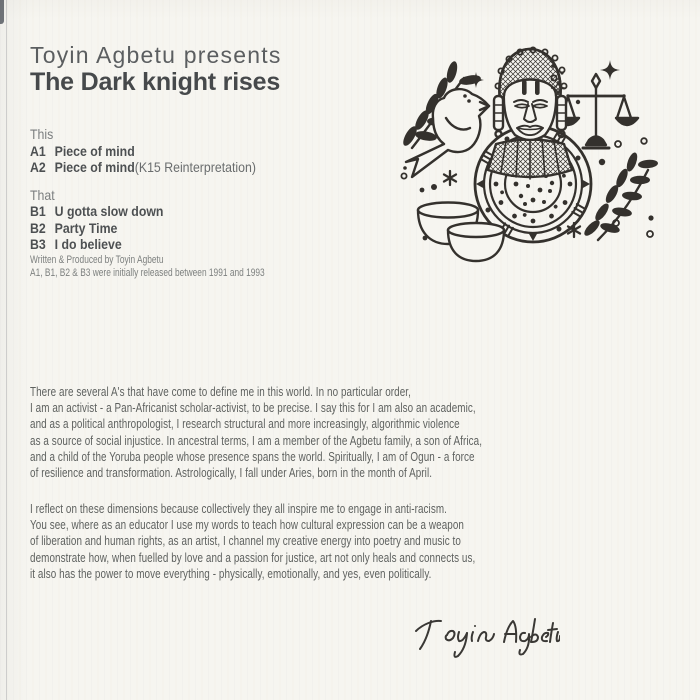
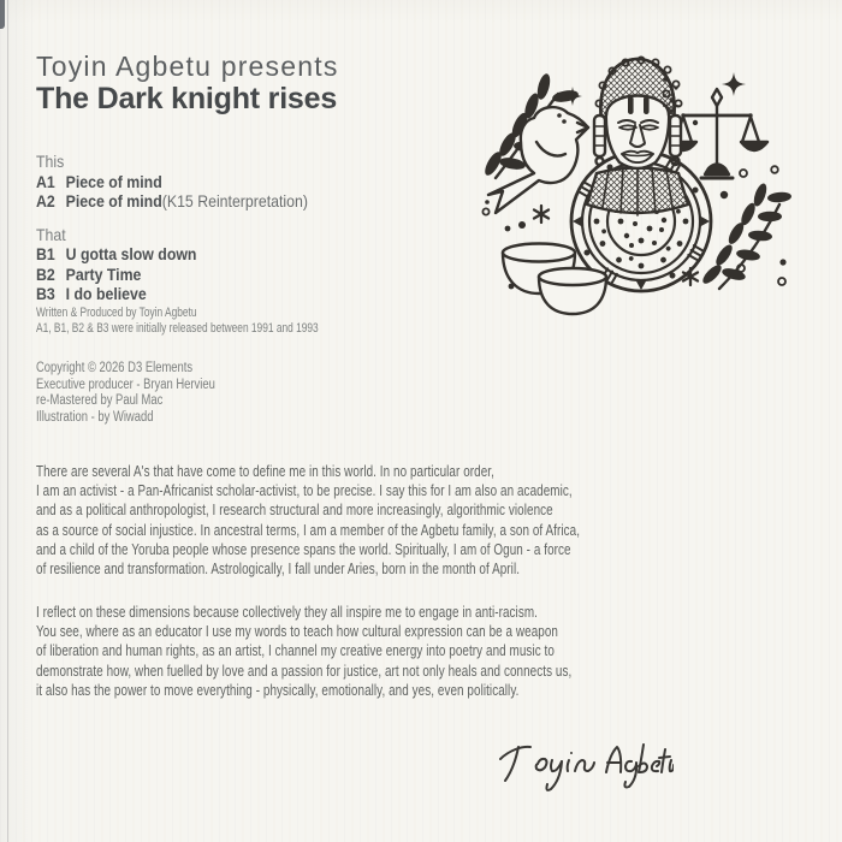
  Toyin Agbetu presents
  The Dark knight rises
  This
  A1
  Piece of mind
  A2
  Piece of mind
  (K15 Reinterpretation)
  That
  B1
  U gotta slow down
  B2
  Party Time
  B3
  I do believe
  Written & Produced by Toyin Agbetu
  A1, B1, B2 & B3 were initially released between 1991 and 1993
+ Copyright © 2026 D3 Elements
+ Executive producer - Bryan Hervieu
+ re-Mastered by Paul Mac
+ Illustration - by Wiwadd
  There are several A's that have come to define me in this world. In no particular order,
  I am an activist - a Pan-Africanist scholar-activist, to be precise. I say this for I am also an academic,
  and as a political anthropologist, I research structural and more increasingly, algorithmic violence
  as a source of social injustice. In ancestral terms, I am a member of the Agbetu family, a son of Africa,
  and a child of the Yoruba people whose presence spans the world. Spiritually, I am of Ogun - a force
  of resilience and transformation. Astrologically, I fall under Aries, born in the month of April.
  I reflect on these dimensions because collectively they all inspire me to engage in anti-racism.
  You see, where as an educator I use my words to teach how cultural expression can be a weapon
  of liberation and human rights, as an artist, I channel my creative energy into poetry and music to
  demonstrate how, when fuelled by love and a passion for justice, art not only heals and connects us,
  it also has the power to move everything - physically, emotionally, and yes, even politically.
